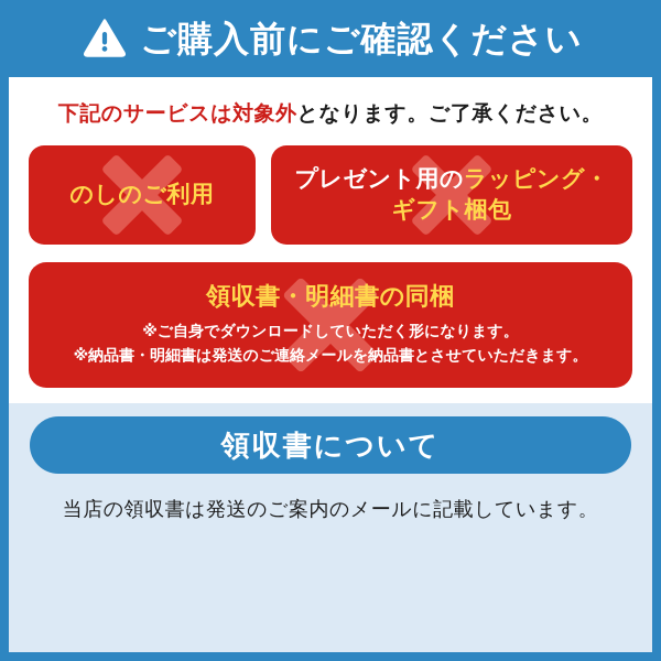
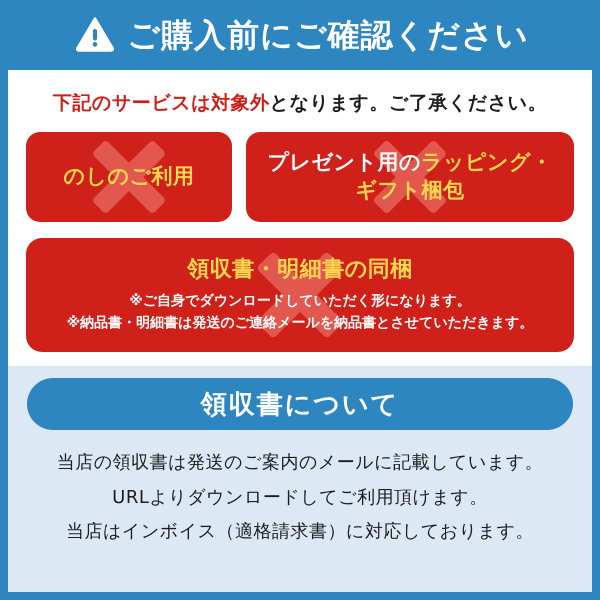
  ご購入前にご確認ください
  下記のサービスは対象外となります。ご了承ください。
  のしのご利用
  プレゼント用のラッピング・
  ギフト梱包
  領収書・明細書の同梱
  ※ご自身でダウンロードしていただく形になります。
  ※納品書・明細書は発送のご連絡メールを納品書とさせていただきます。
  領収書について
  当店の領収書は発送のご案内のメールに記載しています。
+ URLよりダウンロードしてご利用頂けます。
+ 当店はインボイス（適格請求書）に対応しております。
